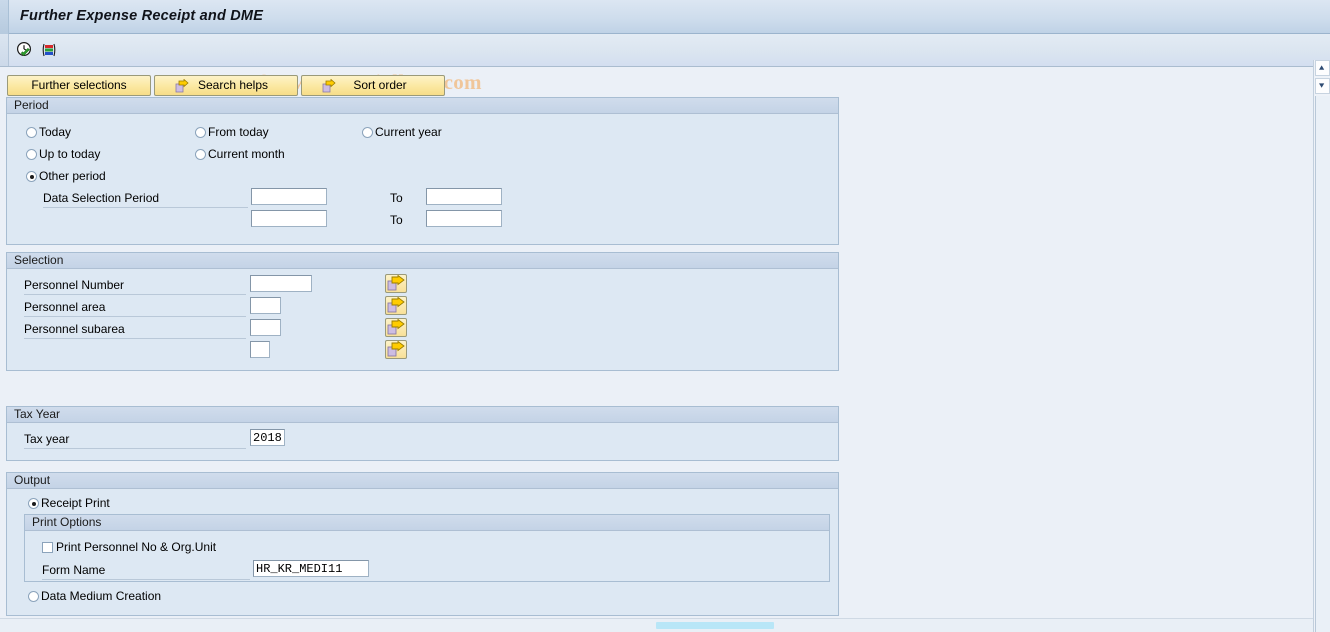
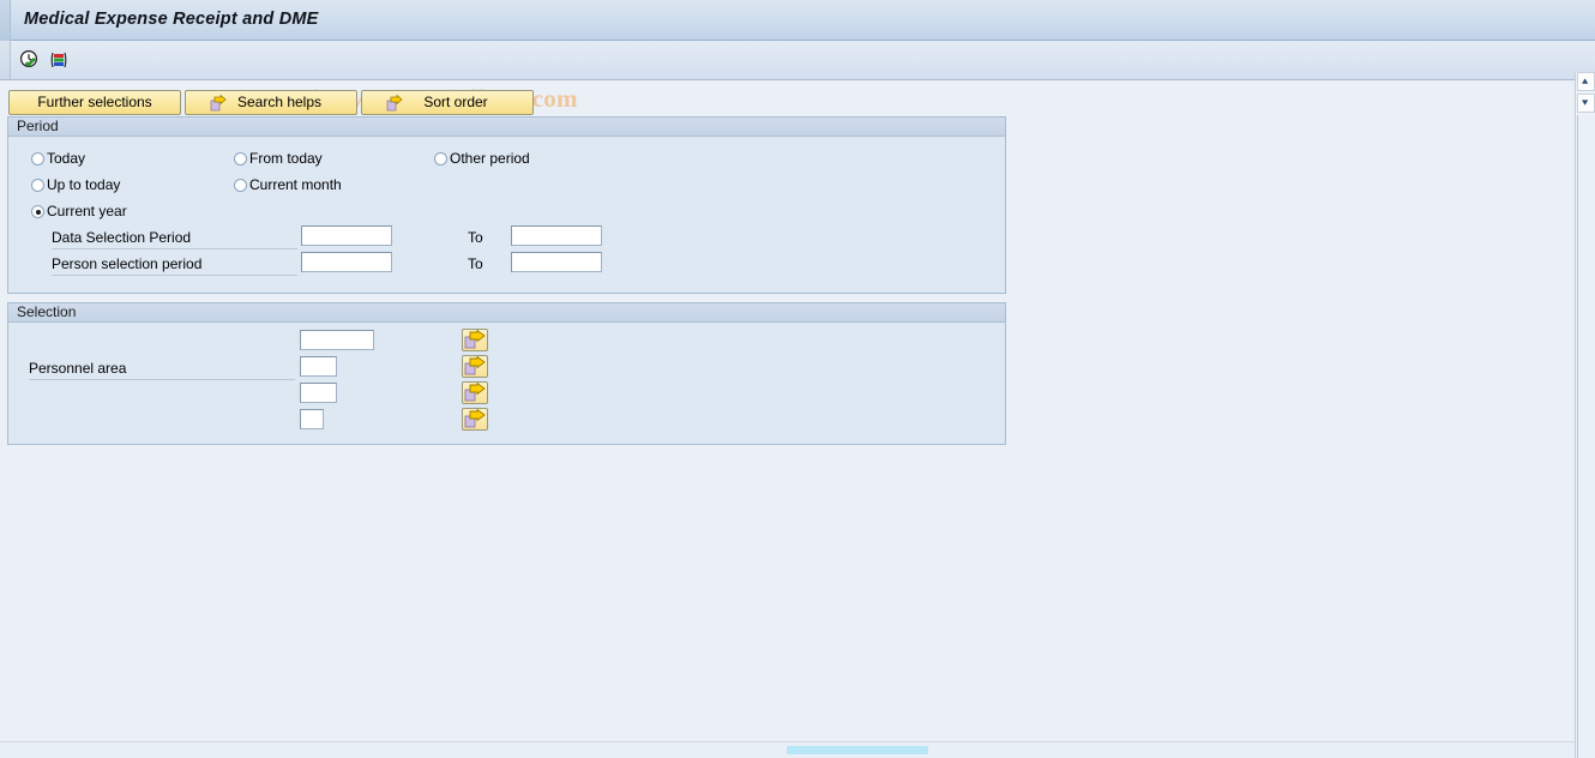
- Further Expense Receipt and DME
+ Medical Expense Receipt and DME
  Further selections
  Search helps
  Sort order
  Period
  Today
  From today
- Current year
+ Other period
  Up to today
  Current month
- Other period
+ Current year
  Data Selection Period
  To
+ Person selection period
  To
  Selection
- Personnel Number
  Personnel area
- Personnel subarea
- Tax Year
- Tax year
- 2018
- Output
- Receipt Print
- Print Options
- Print Personnel No & Org.Unit
- Form Name
- HR_KR_MEDI11
- Data Medium Creation
